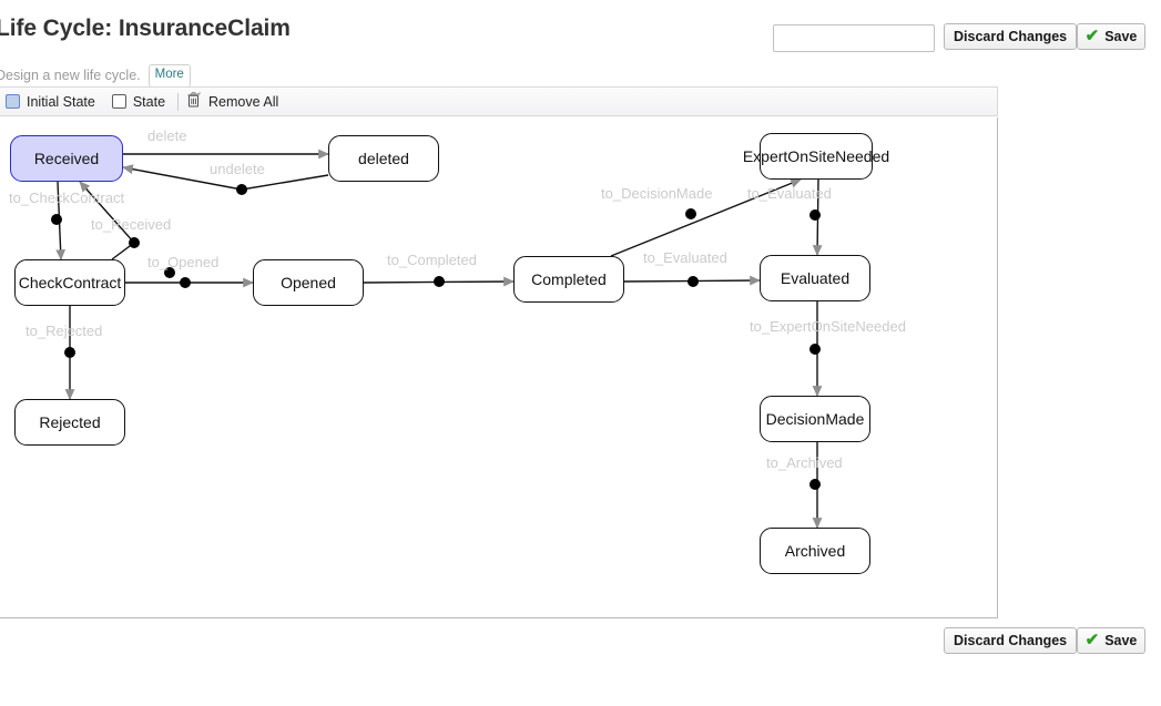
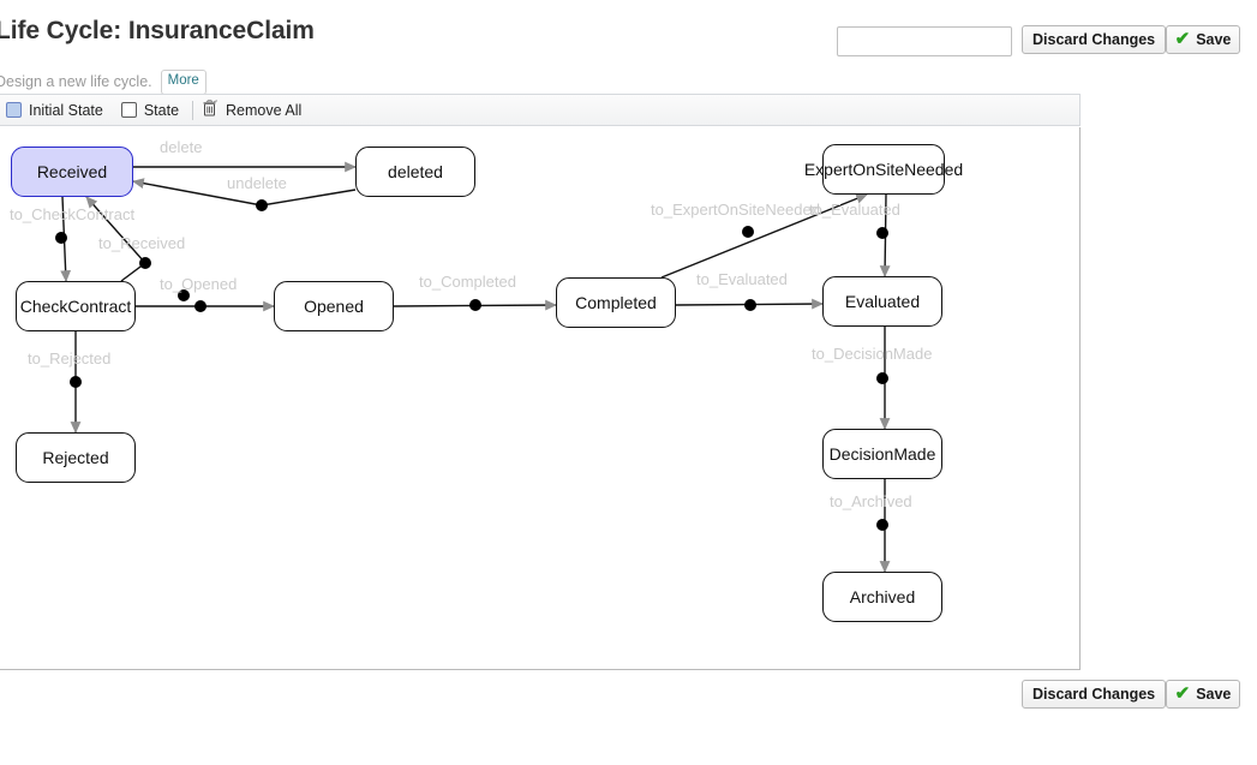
  Life Cycle: InsuranceClaim
  Design a new life cycle.
  More
  Discard Changes
  ✔
  Save
  Initial State
  State
  Remove All
  Received
  deleted
  ExpertOnSiteNeeded
  CheckContract
  Opened
  Completed
  Evaluated
  Rejected
  DecisionMade
  Archived
  delete
  undelete
  to_CheckContract
  to_Received
  to_Opened
  to_Rejected
  to_Completed
- to_DecisionMade
+ to_ExpertOnSiteNeeded
  to_Evaluated
  to_Evaluated
- to_ExpertOnSiteNeeded
+ to_DecisionMade
  to_Archived
  Discard Changes
  ✔
  Save
